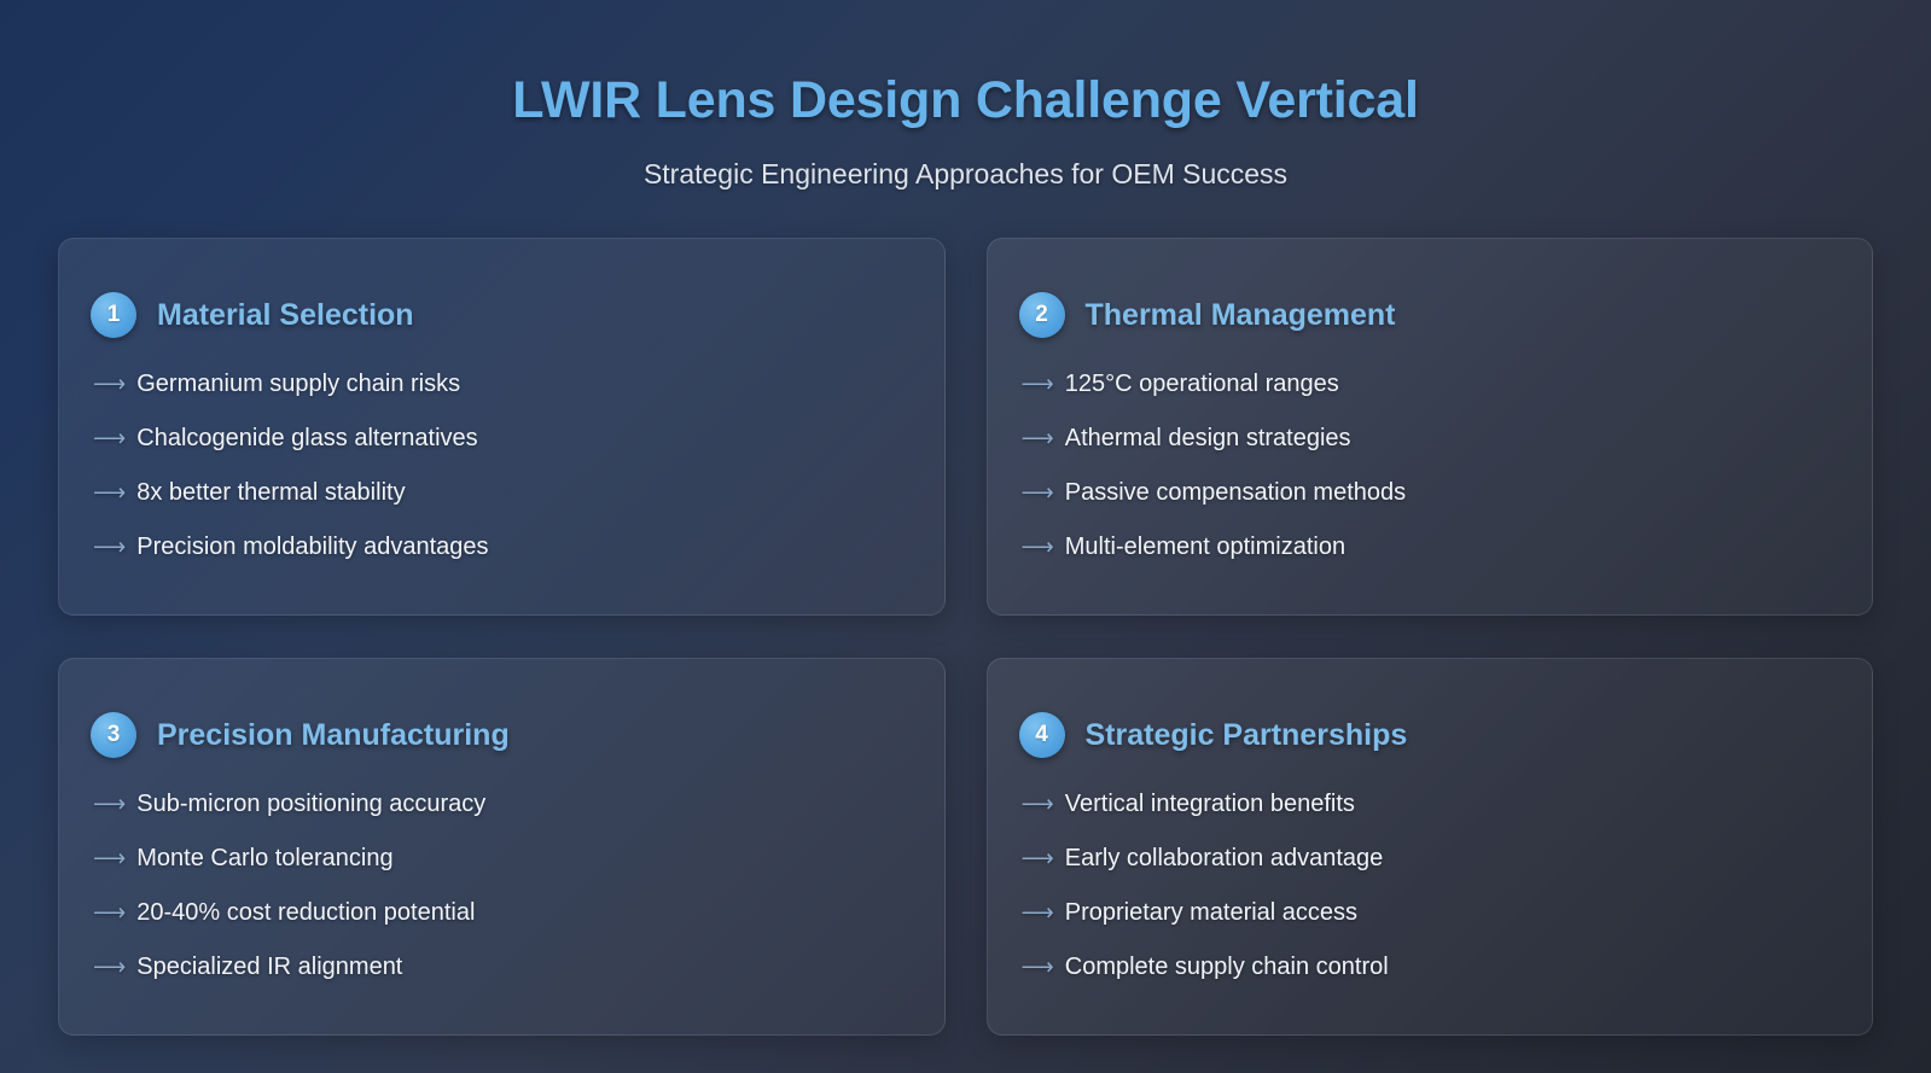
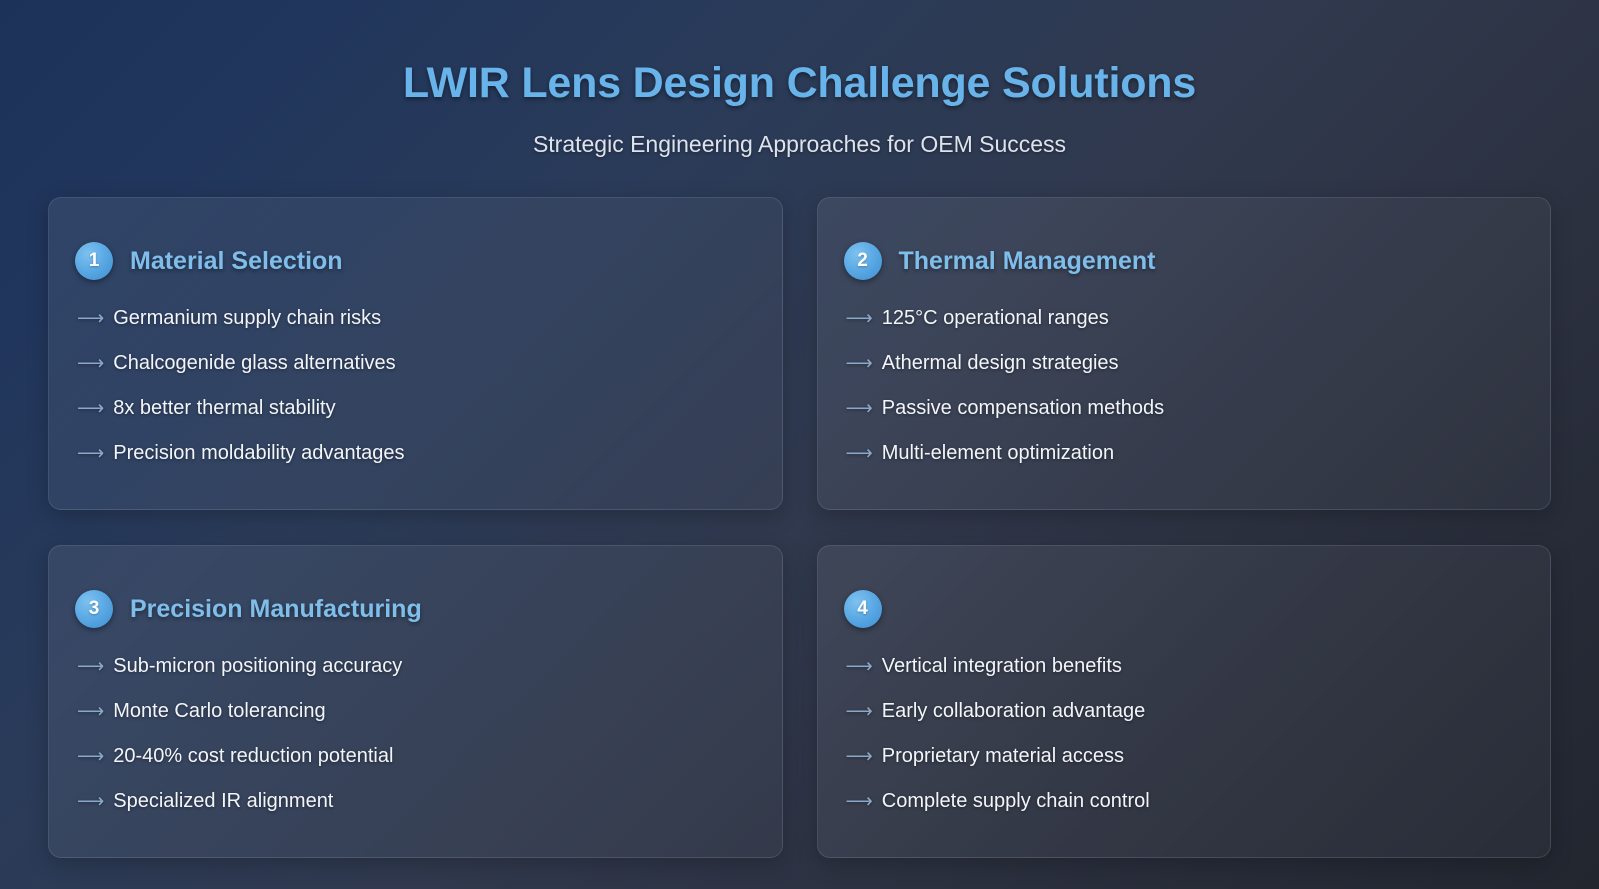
- LWIR Lens Design Challenge Vertical
+ LWIR Lens Design Challenge Solutions
  Strategic Engineering Approaches for OEM Success
  1
  Material Selection
  ⟶
  Germanium supply chain risks
  ⟶
  Chalcogenide glass alternatives
  ⟶
  8x better thermal stability
  ⟶
  Precision moldability advantages
  2
  Thermal Management
  ⟶
  125°C operational ranges
  ⟶
  Athermal design strategies
  ⟶
  Passive compensation methods
  ⟶
  Multi-element optimization
  3
  Precision Manufacturing
  ⟶
  Sub-micron positioning accuracy
  ⟶
  Monte Carlo tolerancing
  ⟶
  20-40% cost reduction potential
  ⟶
  Specialized IR alignment
  4
- Strategic Partnerships
  ⟶
  Vertical integration benefits
  ⟶
  Early collaboration advantage
  ⟶
  Proprietary material access
  ⟶
  Complete supply chain control
